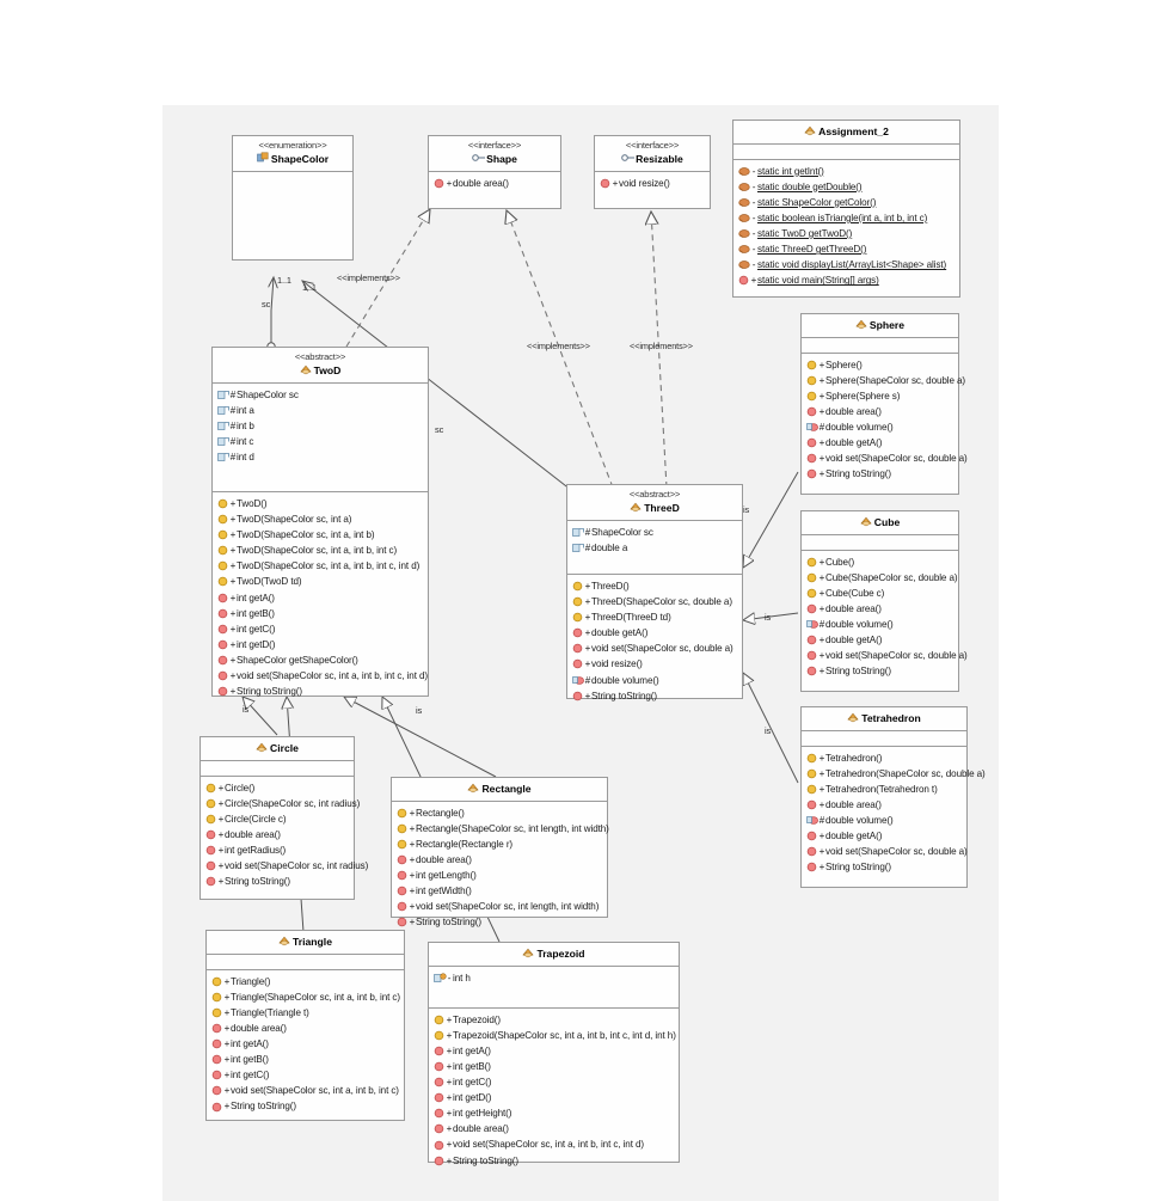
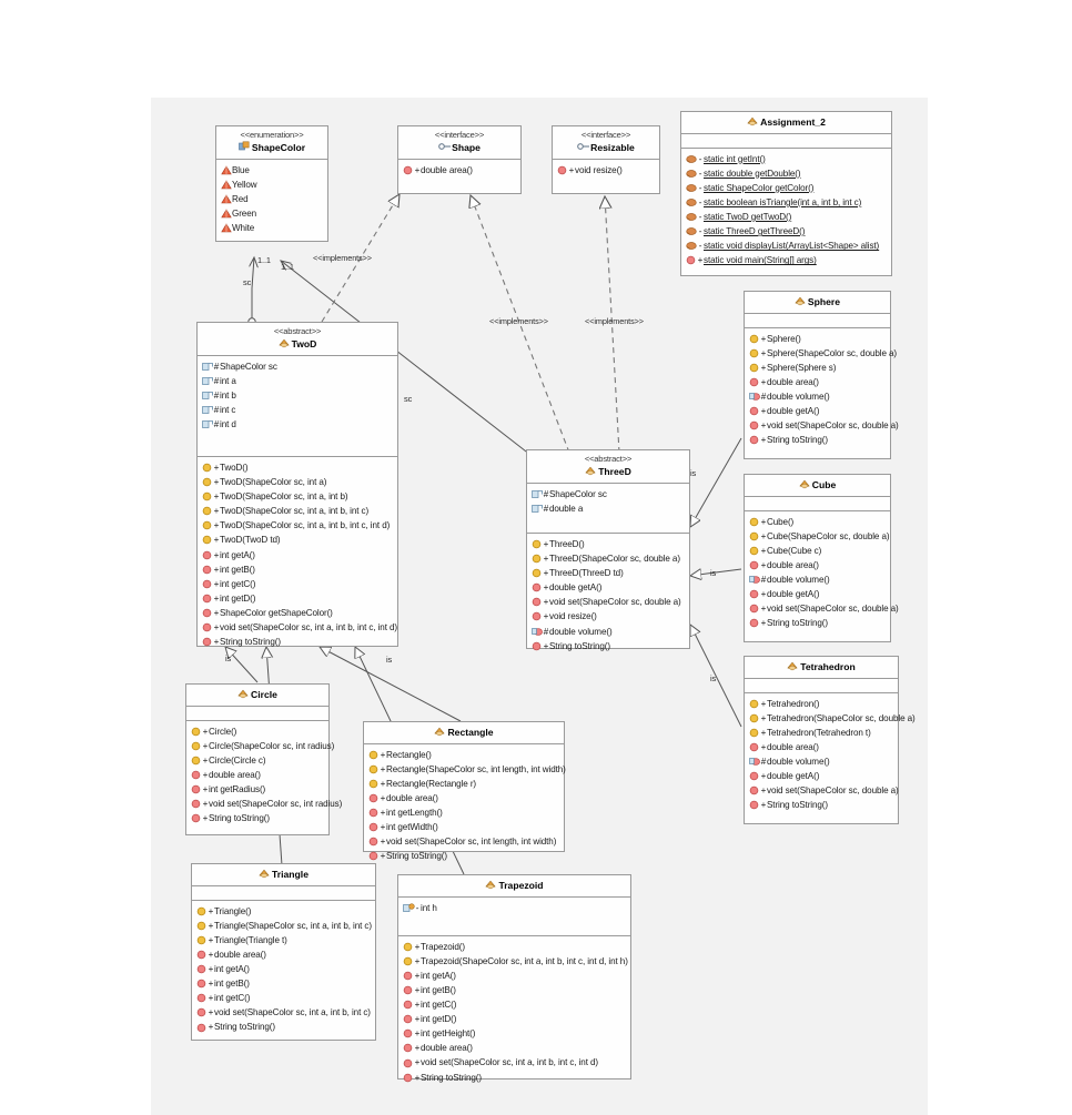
  1..1
  1..1
  sc
  sc
  <<implements>>
  <<implements>>
  <<implements>>
  is
  is
  is
  is
  is
  <<enumeration>>
  ShapeColor
+ Blue
+ Yellow
+ Red
+ Green
+ White
  <<interface>>
  Shape
  +
  double area()
  <<interface>>
  Resizable
  +
  void resize()
  Assignment_2
  -
  static int getInt()
  -
  static double getDouble()
  -
  static ShapeColor getColor()
  -
  static boolean isTriangle(int a, int b, int c)
  -
  static TwoD getTwoD()
  -
  static ThreeD getThreeD()
  -
  static void displayList(ArrayList<Shape> alist)
  +
  static void main(String[] args)
  <<abstract>>
  TwoD
  #
  ShapeColor sc
  #
  int a
  #
  int b
  #
  int c
  #
  int d
  +
  TwoD()
  +
  TwoD(ShapeColor sc, int a)
  +
  TwoD(ShapeColor sc, int a, int b)
  +
  TwoD(ShapeColor sc, int a, int b, int c)
  +
  TwoD(ShapeColor sc, int a, int b, int c, int d)
  +
  TwoD(TwoD td)
  +
  int getA()
  +
  int getB()
  +
  int getC()
  +
  int getD()
  +
  ShapeColor getShapeColor()
  +
  void set(ShapeColor sc, int a, int b, int c, int d)
  +
  String toString()
  <<abstract>>
  ThreeD
  #
  ShapeColor sc
  #
  double a
  +
  ThreeD()
  +
  ThreeD(ShapeColor sc, double a)
  +
  ThreeD(ThreeD td)
  +
  double getA()
  +
  void set(ShapeColor sc, double a)
  +
  void resize()
  #
  double volume()
  +
  String toString()
  Sphere
  +
  Sphere()
  +
  Sphere(ShapeColor sc, double a)
  +
  Sphere(Sphere s)
  +
  double area()
  #
  double volume()
  +
  double getA()
  +
  void set(ShapeColor sc, double a)
  +
  String toString()
  Cube
  +
  Cube()
  +
  Cube(ShapeColor sc, double a)
  +
  Cube(Cube c)
  +
  double area()
  #
  double volume()
  +
  double getA()
  +
  void set(ShapeColor sc, double a)
  +
  String toString()
  Tetrahedron
  +
  Tetrahedron()
  +
  Tetrahedron(ShapeColor sc, double a)
  +
  Tetrahedron(Tetrahedron t)
  +
  double area()
  #
  double volume()
  +
  double getA()
  +
  void set(ShapeColor sc, double a)
  +
  String toString()
  Circle
  +
  Circle()
  +
  Circle(ShapeColor sc, int radius)
  +
  Circle(Circle c)
  +
  double area()
  +
  int getRadius()
  +
  void set(ShapeColor sc, int radius)
  +
  String toString()
  Rectangle
  +
  Rectangle()
  +
  Rectangle(ShapeColor sc, int length, int width)
  +
  Rectangle(Rectangle r)
  +
  double area()
  +
  int getLength()
  +
  int getWidth()
  +
  void set(ShapeColor sc, int length, int width)
  +
  String toString()
  Triangle
  +
  Triangle()
  +
  Triangle(ShapeColor sc, int a, int b, int c)
  +
  Triangle(Triangle t)
  +
  double area()
  +
  int getA()
  +
  int getB()
  +
  int getC()
  +
  void set(ShapeColor sc, int a, int b, int c)
  +
  String toString()
  Trapezoid
  -
  int h
  +
  Trapezoid()
  +
  Trapezoid(ShapeColor sc, int a, int b, int c, int d, int h)
  +
  int getA()
  +
  int getB()
  +
  int getC()
  +
  int getD()
  +
  int getHeight()
  +
  double area()
  +
  void set(ShapeColor sc, int a, int b, int c, int d)
  +
  String toString()
